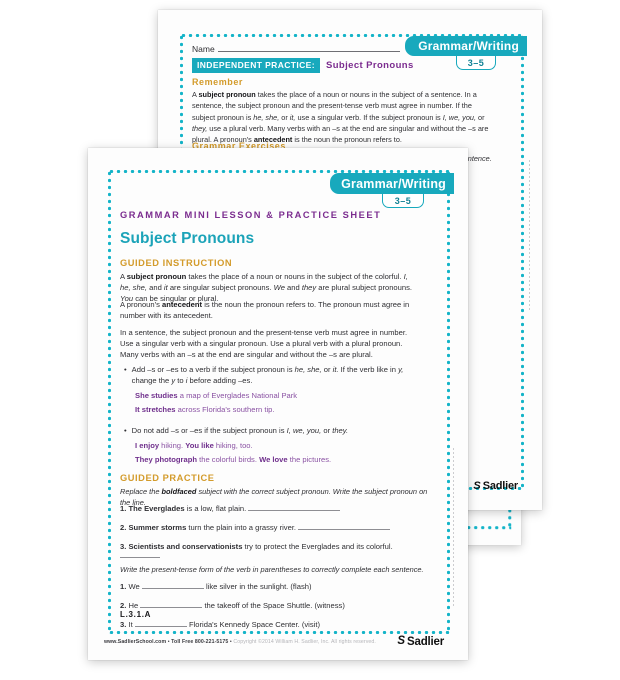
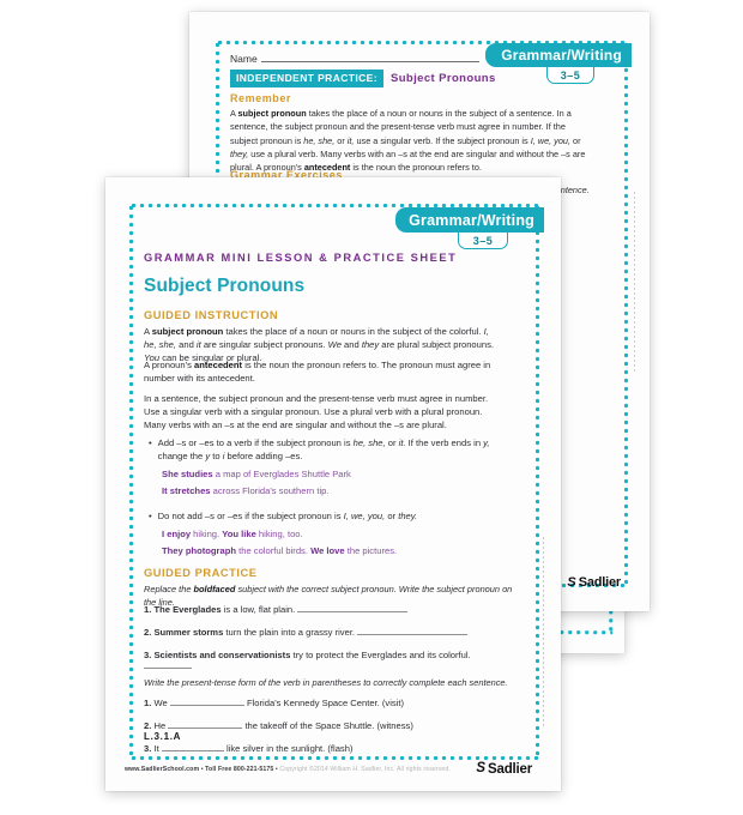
  Grammar/Writing
  3–5
  Name
  INDEPENDENT PRACTICE:
  Subject Pronouns
  Remember
  A subject pronoun takes the place of a noun or nouns in the subject of a sentence. In a sentence, the subject pronoun and the present-tense verb must agree in number. If the subject pronoun is he, she, or it, use a singular verb. If the subject pronoun is I, we, you, or they, use a plural verb. Many verbs with an –s at the end are singular and without the –s are plural. A pronoun's antecedent is the noun the pronoun refers to.
  Grammar Exercises
  S
  Sadlier
  Grammar/Writing
  3–5
  GRAMMAR MINI LESSON & PRACTICE SHEET
  Subject Pronouns
  GUIDED INSTRUCTION
  A subject pronoun takes the place of a noun or nouns in the subject of the colorful. I, he, she, and it are singular subject pronouns. We and they are plural subject pronouns. You can be singular or plural.
  A pronoun's antecedent is the noun the pronoun refers to. The pronoun must agree in number with its antecedent.
  In a sentence, the subject pronoun and the present-tense verb must agree in number. Use a singular verb with a singular pronoun. Use a plural verb with a plural pronoun. Many verbs with an –s at the end are singular and without the –s are plural.
  •
- Add –s or –es to a verb if the subject pronoun is he, she, or it. If the verb like in y, change the y to i before adding –es.
+ Add –s or –es to a verb if the subject pronoun is he, she, or it. If the verb ends in y, change the y to i before adding –es.
- She studies a map of Everglades National Park
+ She studies a map of Everglades Shuttle Park
  It stretches across Florida's southern tip.
  •
  Do not add –s or –es if the subject pronoun is I, we, you, or they.
  I enjoy hiking. You like hiking, too.
  They photograph the colorful birds. We love the pictures.
  GUIDED PRACTICE
  Replace the boldfaced subject with the correct subject pronoun. Write the subject pronoun on the line.
  1. The Everglades is a low, flat plain.
  2. Summer storms turn the plain into a grassy river.
  3. Scientists and conservationists try to protect the Everglades and its colorful.
  Write the present-tense form of the verb in parentheses to correctly complete each sentence.
- 1. We like silver in the sunlight. (flash)
+ 1. We Florida's Kennedy Space Center. (visit)
  2. He the takeoff of the Space Shuttle. (witness)
- 3. It Florida's Kennedy Space Center. (visit)
+ 3. It like silver in the sunlight. (flash)
  L.3.1.A
  S
  Sadlier
